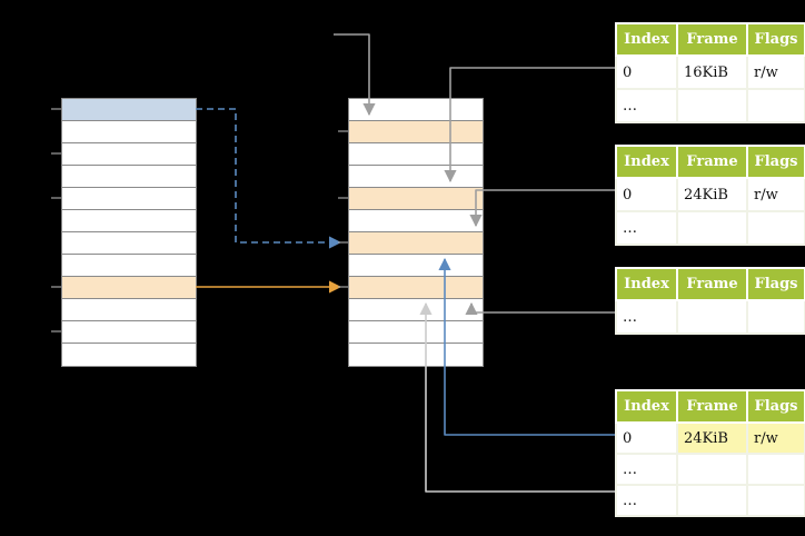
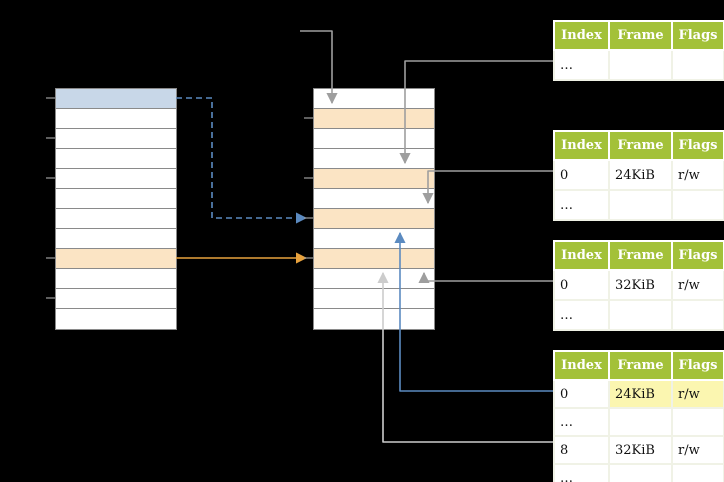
  Index	Frame	Flags
- 0	16KiB	r/w
  …
  Index	Frame	Flags
  0	24KiB	r/w
  …
  Index	Frame	Flags
+ 0	32KiB	r/w
  …
  Index	Frame	Flags
  0	24KiB	r/w
  …
+ 8	32KiB	r/w
  …
